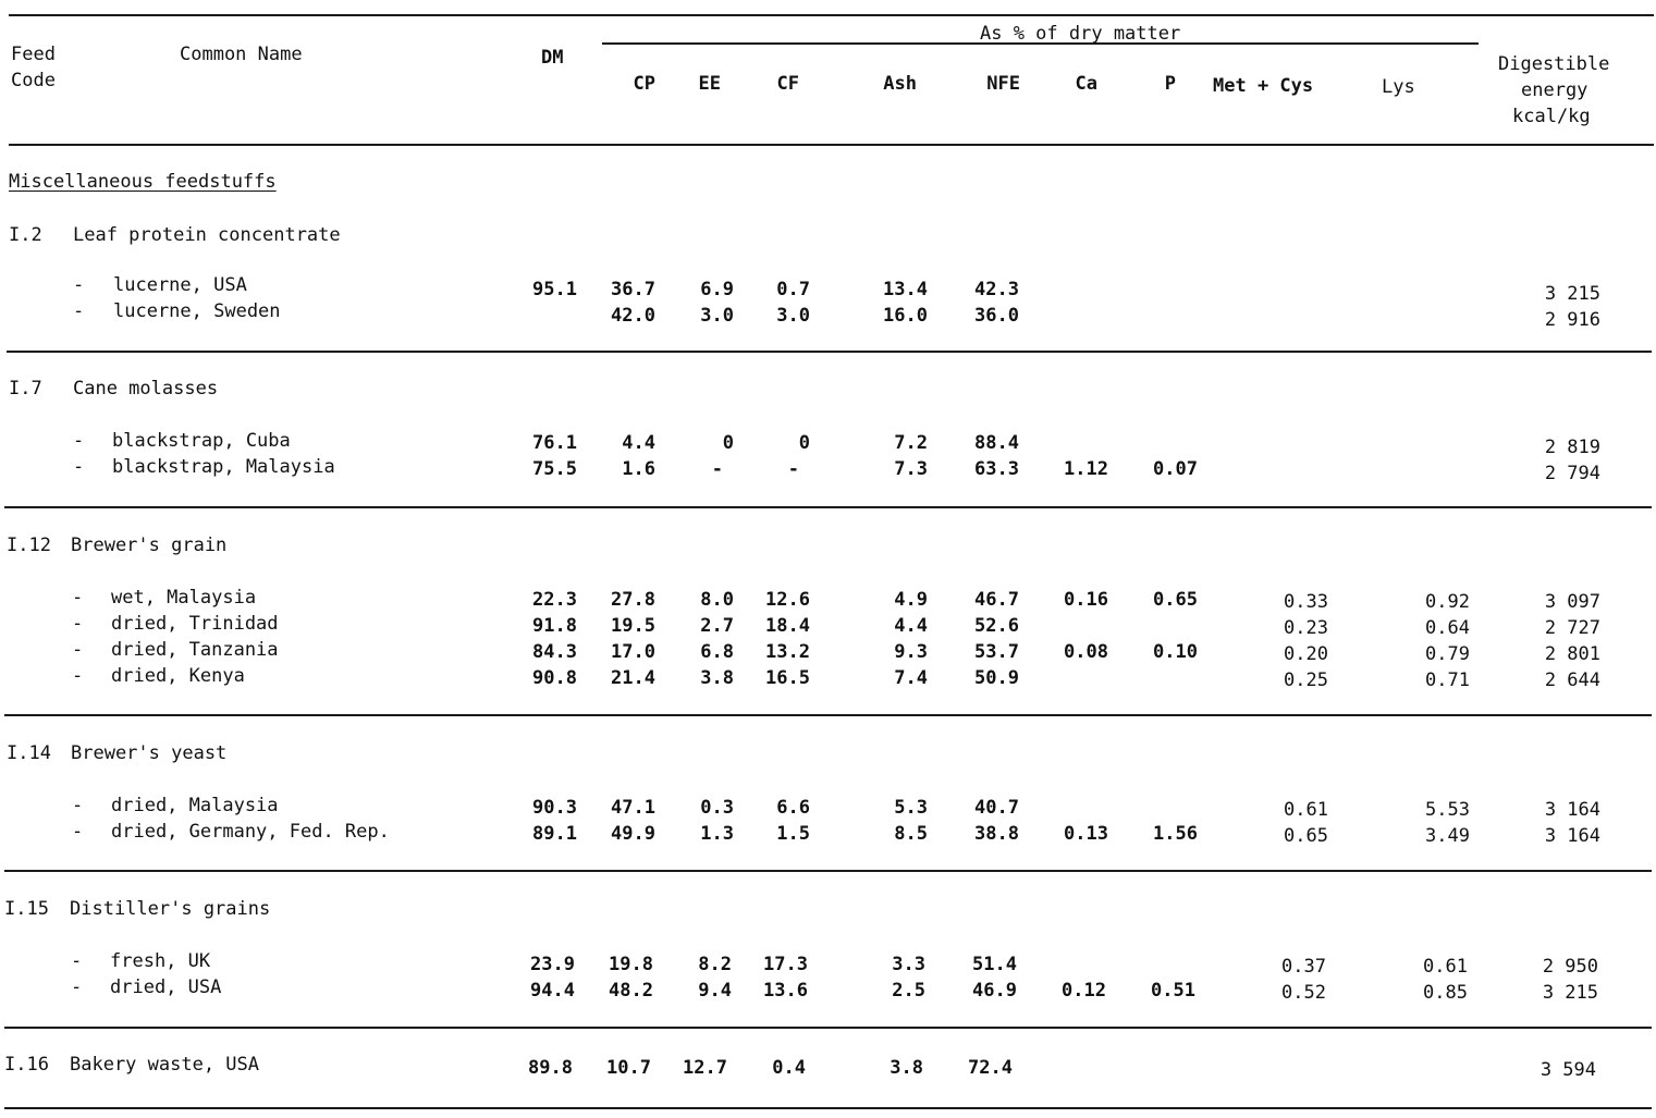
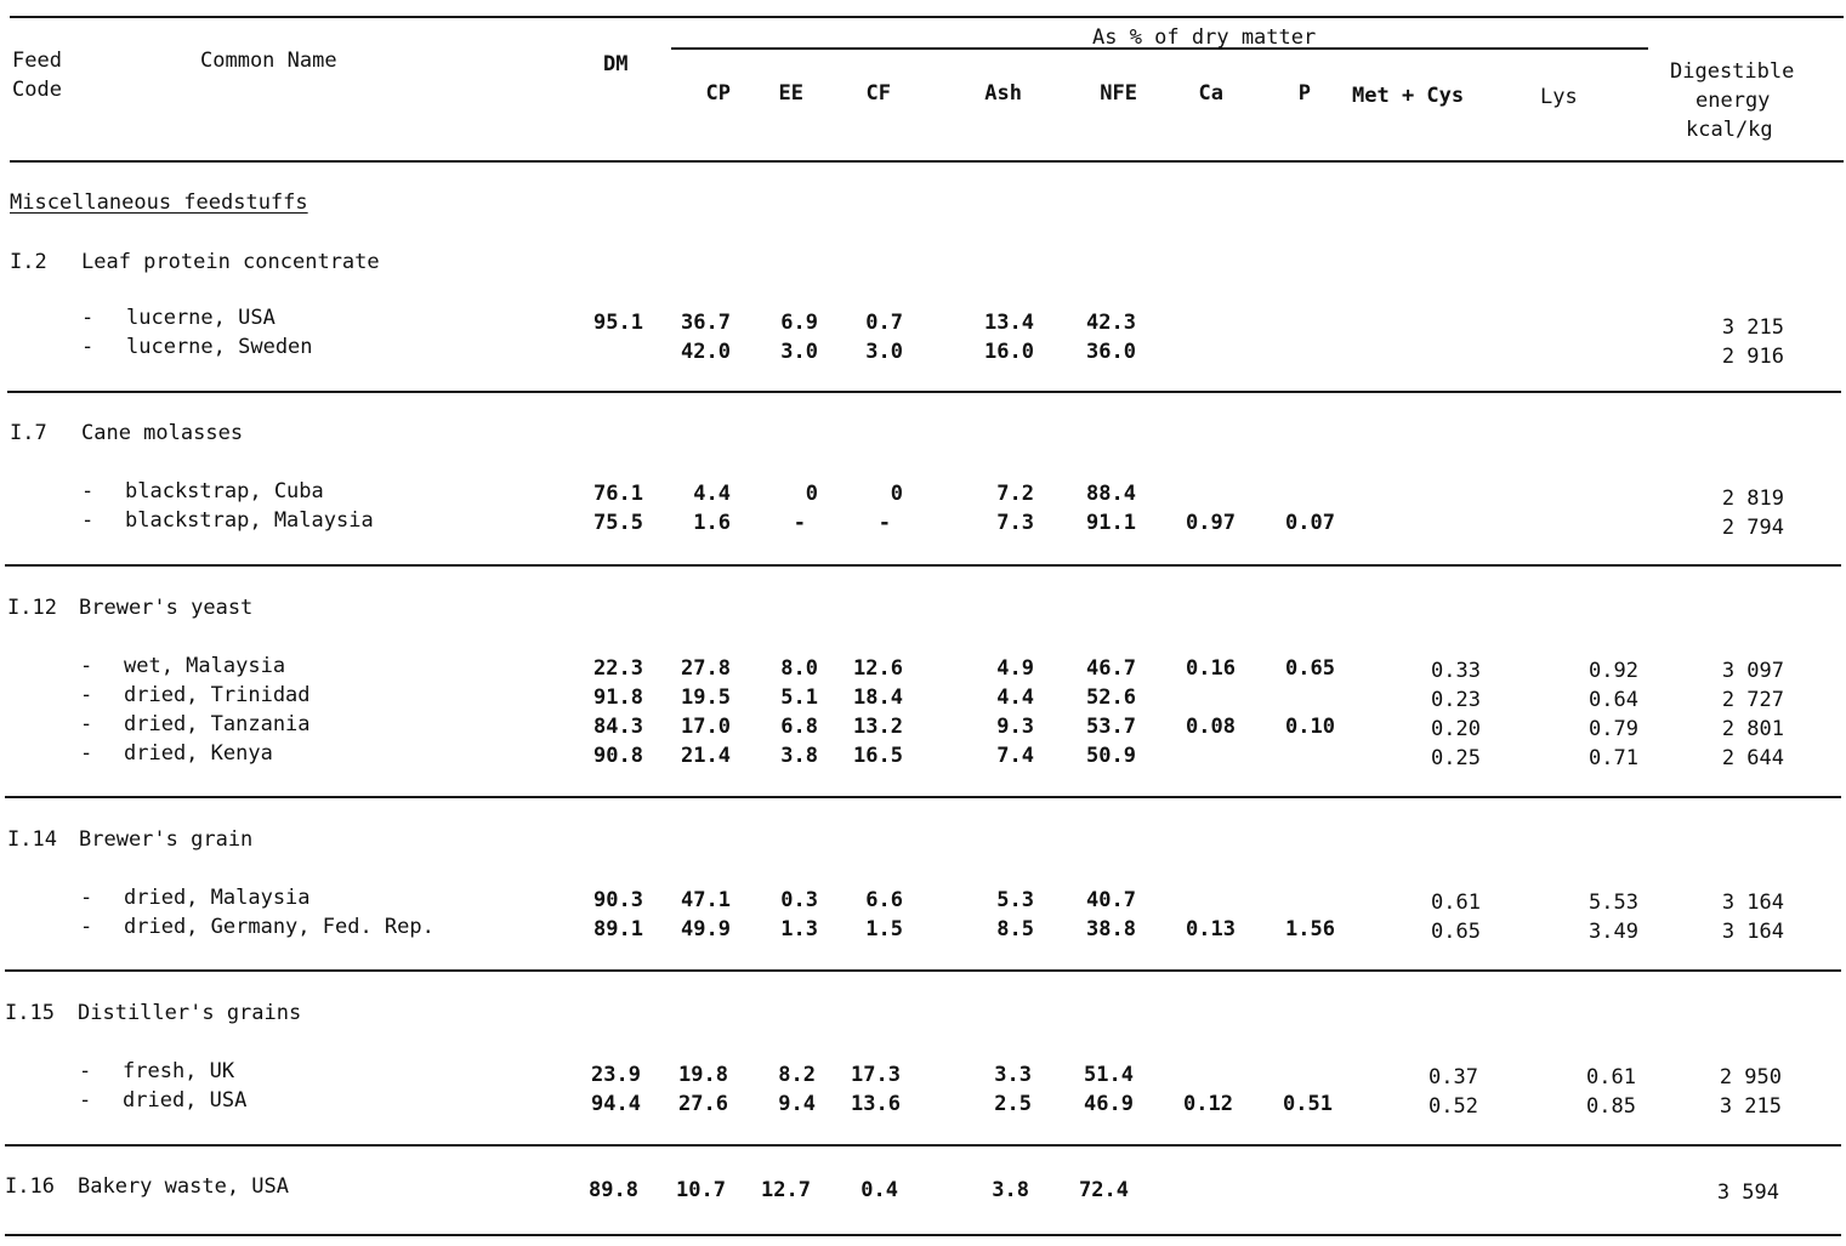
  Feed
  Code
  Common Name
  DM
  As % of dry matter
  CP
  EE
  CF
  Ash
  NFE
  Ca
  P
  Met + Cys
  Lys
  Digestible
  energy
  kcal/kg
  Miscellaneous feedstuffs
  I.2
  Leaf protein concentrate
  -
  lucerne, USA
  95.1
  36.7
  6.9
  0.7
  13.4
  42.3
  3 215
  -
  lucerne, Sweden
  42.0
  3.0
  3.0
  16.0
  36.0
  2 916
  I.7
  Cane molasses
  -
  blackstrap, Cuba
  76.1
  4.4
  0
  0
  7.2
  88.4
  2 819
  -
  blackstrap, Malaysia
  75.5
  1.6
  -
  -
  7.3
- 63.3
+ 91.1
- 1.12
+ 0.97
  0.07
  2 794
  I.12
- Brewer's grain
+ Brewer's yeast
  -
  wet, Malaysia
  22.3
  27.8
  8.0
  12.6
  4.9
  46.7
  0.16
  0.65
  0.33
  0.92
  3 097
  -
  dried, Trinidad
  91.8
  19.5
- 2.7
+ 5.1
  18.4
  4.4
  52.6
  0.23
  0.64
  2 727
  -
  dried, Tanzania
  84.3
  17.0
  6.8
  13.2
  9.3
  53.7
  0.08
  0.10
  0.20
  0.79
  2 801
  -
  dried, Kenya
  90.8
  21.4
  3.8
  16.5
  7.4
  50.9
  0.25
  0.71
  2 644
  I.14
- Brewer's yeast
+ Brewer's grain
  -
  dried, Malaysia
  90.3
  47.1
  0.3
  6.6
  5.3
  40.7
  0.61
  5.53
  3 164
  -
  dried, Germany, Fed. Rep.
  89.1
  49.9
  1.3
  1.5
  8.5
  38.8
  0.13
  1.56
  0.65
  3.49
  3 164
  I.15
  Distiller's grains
  -
  fresh, UK
  23.9
  19.8
  8.2
  17.3
  3.3
  51.4
  0.37
  0.61
  2 950
  -
  dried, USA
  94.4
- 48.2
+ 27.6
  9.4
  13.6
  2.5
  46.9
  0.12
  0.51
  0.52
  0.85
  3 215
  I.16
  Bakery waste, USA
  89.8
  10.7
  12.7
  0.4
  3.8
  72.4
  3 594
